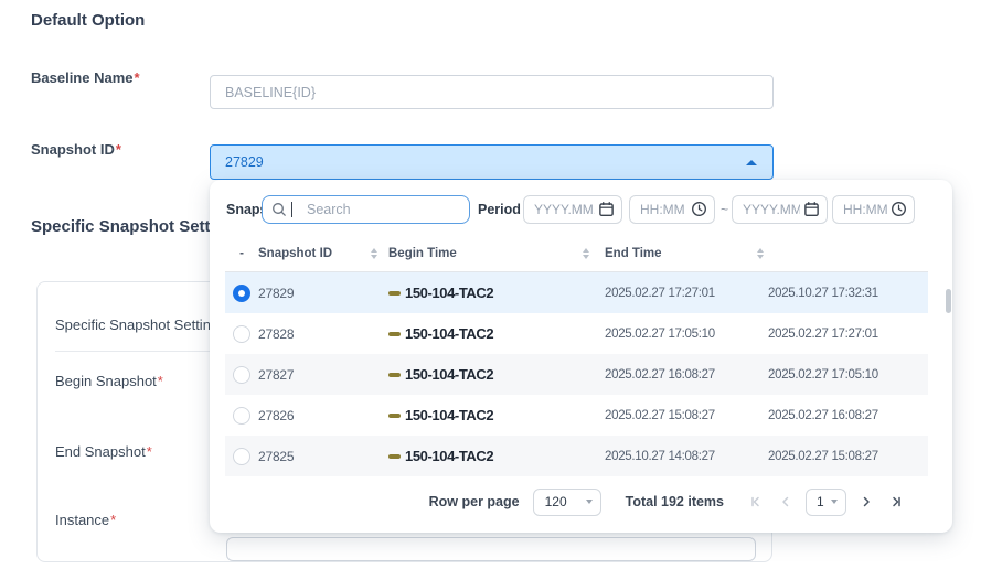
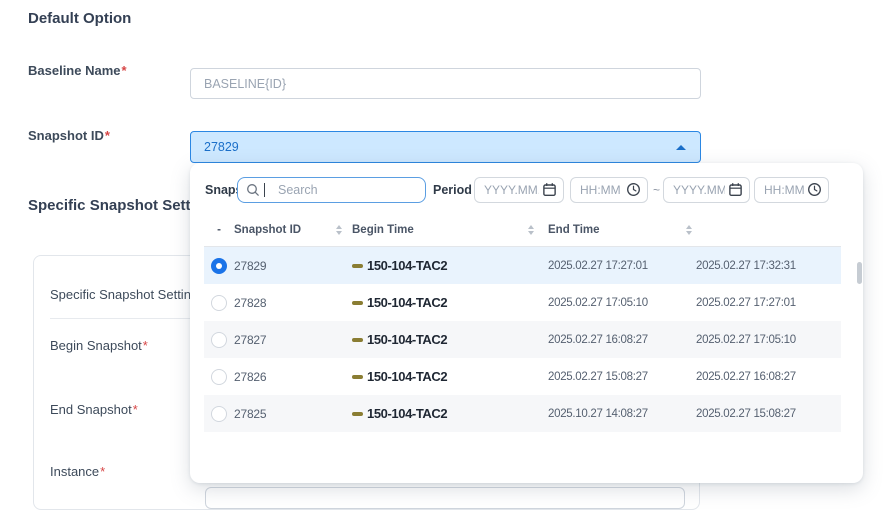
  Default Option
  Baseline Name*
  BASELINE{ID}
  Snapshot ID*
  27829
  Specific Snapshot Sett
  Specific Snapshot Settin
  Begin Snapshot*
  End Snapshot*
  Instance*
  Search
  Period
  YYYY.MM
  HH:MM
  ~
  YYYY.MM
  HH:MM
  -
  Snapshot ID
  Begin Time
  End Time
  27829
  150-104-TAC2
  2025.02.27 17:27:01
- 2025.10.27 17:32:31
+ 2025.02.27 17:32:31
  27828
  150-104-TAC2
  2025.02.27 17:05:10
  2025.02.27 17:27:01
  27827
  150-104-TAC2
  2025.02.27 16:08:27
  2025.02.27 17:05:10
  27826
  150-104-TAC2
  2025.02.27 15:08:27
  2025.02.27 16:08:27
  27825
  150-104-TAC2
  2025.10.27 14:08:27
  2025.02.27 15:08:27
- Row per page
- 120
- Total 192 items
- 1
